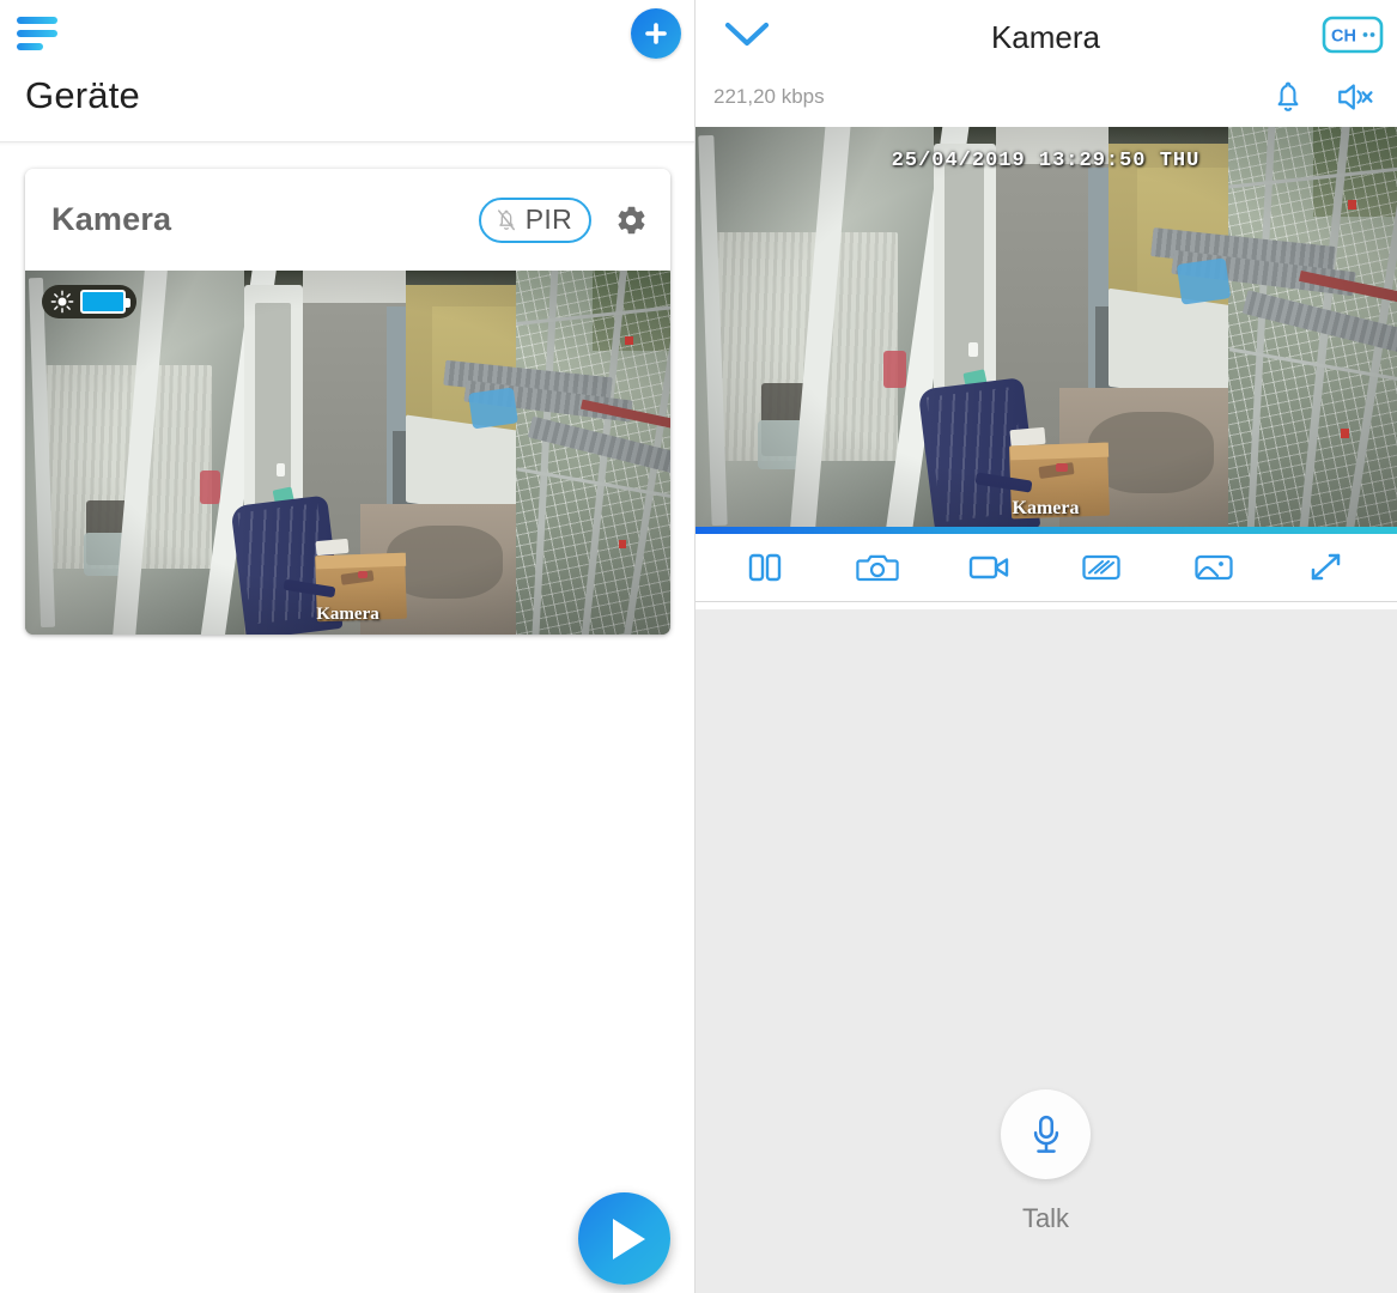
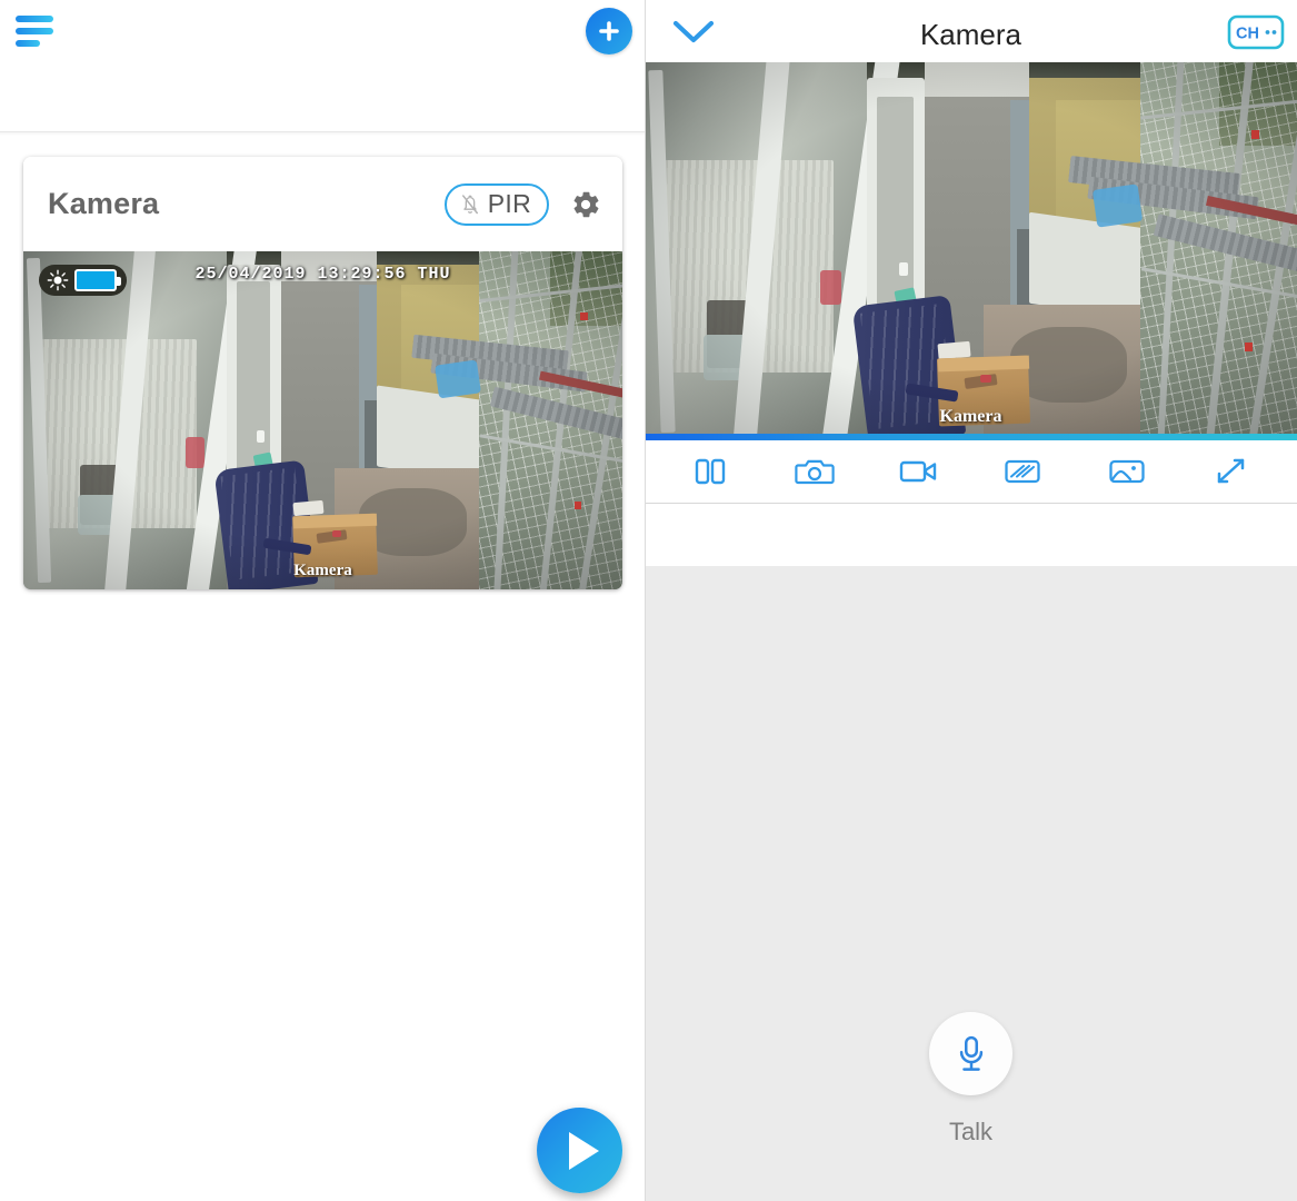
- Geräte
  Kamera
  PIR
+ 25/04/2019 13:29:56 THU
  Kamera
  Kamera
  CH
- 221,20 kbps
- 25/04/2019 13:29:50 THU
  Kamera
  Talk
